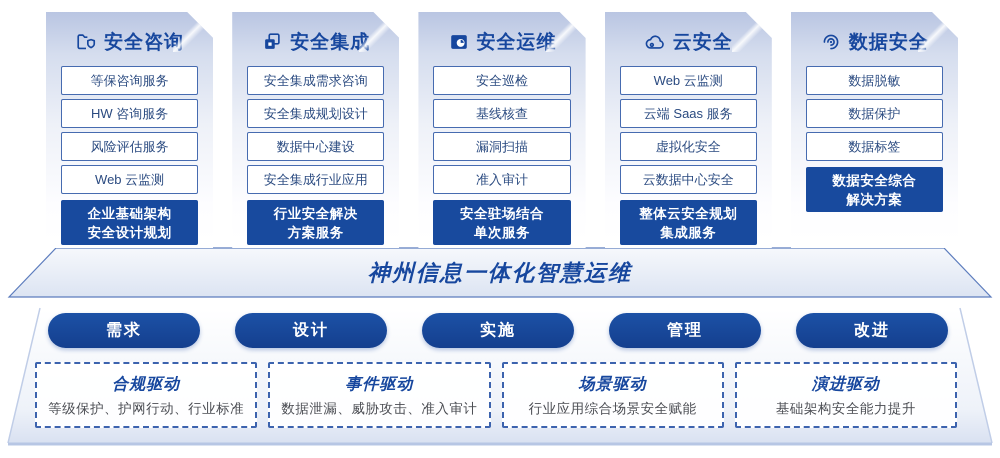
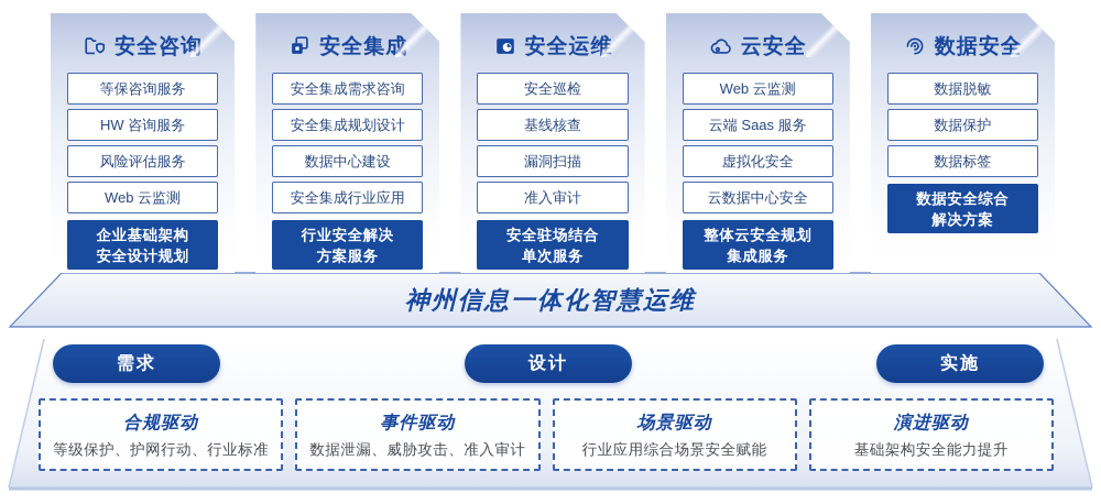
  安全咨
  等保咨询服务
  HW 咨询服务
  风险评估服务
  Web 云监测
  企业基础架构
  安全设计规划
  安全集
  安全集成需求咨询
  安全集成规划设计
  数据中心建设
  安全集成行业应用
  行业安全解决
  方案服务
  安全运
  安全巡检
  基线核查
  漏洞扫描
  准入审计
  安全驻场结合
  单次服务
  云安全
  Web 云监测
  云端 Saas 服务
  虚拟化安全
  云数据中心安全
  整体云安全规划
  集成服务
  数据安
  数据脱敏
  数据保护
  数据标签
  数据安全综合
  解决方案
  神州信息一体化智慧运维
  需求
  设计
  实施
- 管理
- 改进
  合规驱动
  等级保护、护网行动、行业标准
  事件驱动
  数据泄漏、威胁攻击、准入审计
  场景驱动
  行业应用综合场景安全赋能
  演进驱动
  基础架构安全能力提升
